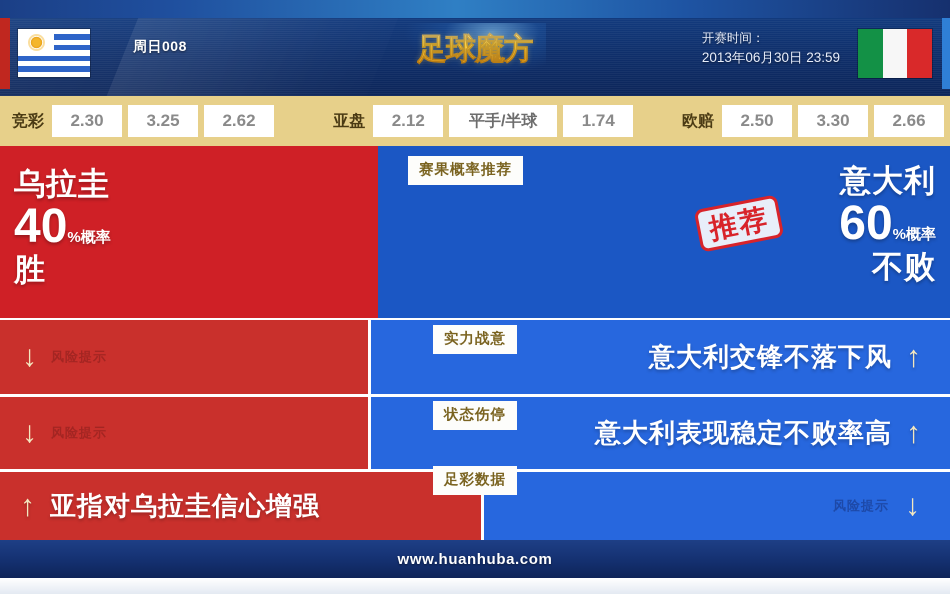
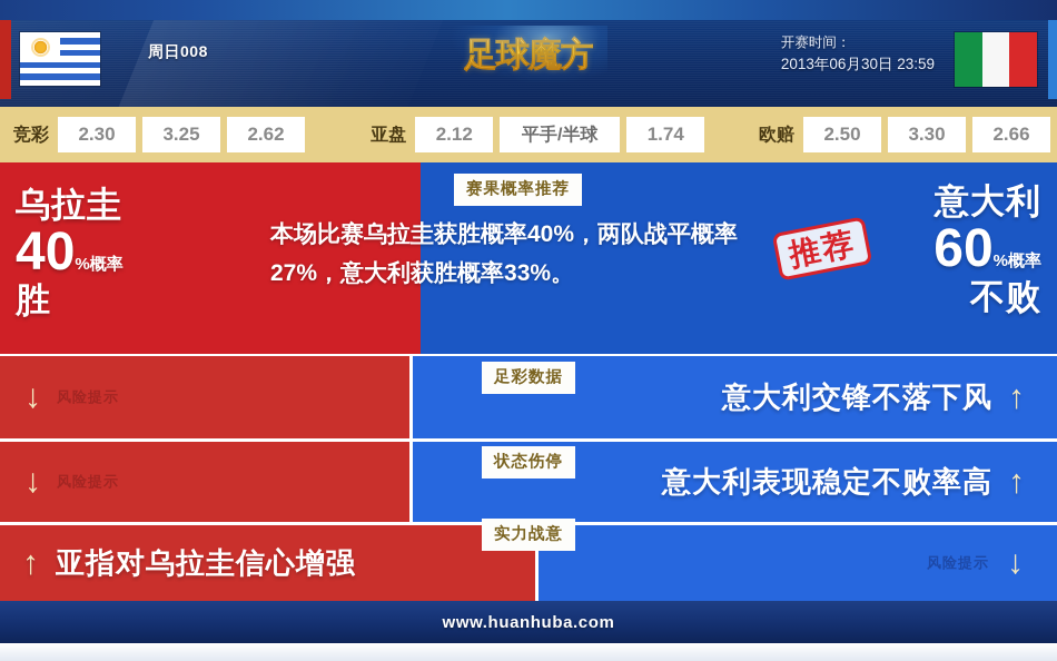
  周日008
  足球魔方
  开赛时间：
  2013年06月30日 23:59
  竞彩
  2.30
  3.25
  2.62
  亚盘
  2.12
  平手/半球
  1.74
  欧赔
  2.50
  3.30
  2.66
  乌拉圭
  40%概率
  胜
  意大利
  60%概率
  不败
  赛果概率推荐
+ 本场比赛乌拉圭获胜概率40%，两队战平概率27%，意大利获胜概率33%。
  ↓
  风险提示
  意大利交锋不落下风
  ↑
- 实力战意
+ 足彩数据
  ↓
  风险提示
  意大利表现稳定不败率高
  ↑
  状态伤停
  ↑
  亚指对乌拉圭信心增强
  风险提示
  ↓
- 足彩数据
+ 实力战意
  www.huanhuba.com
